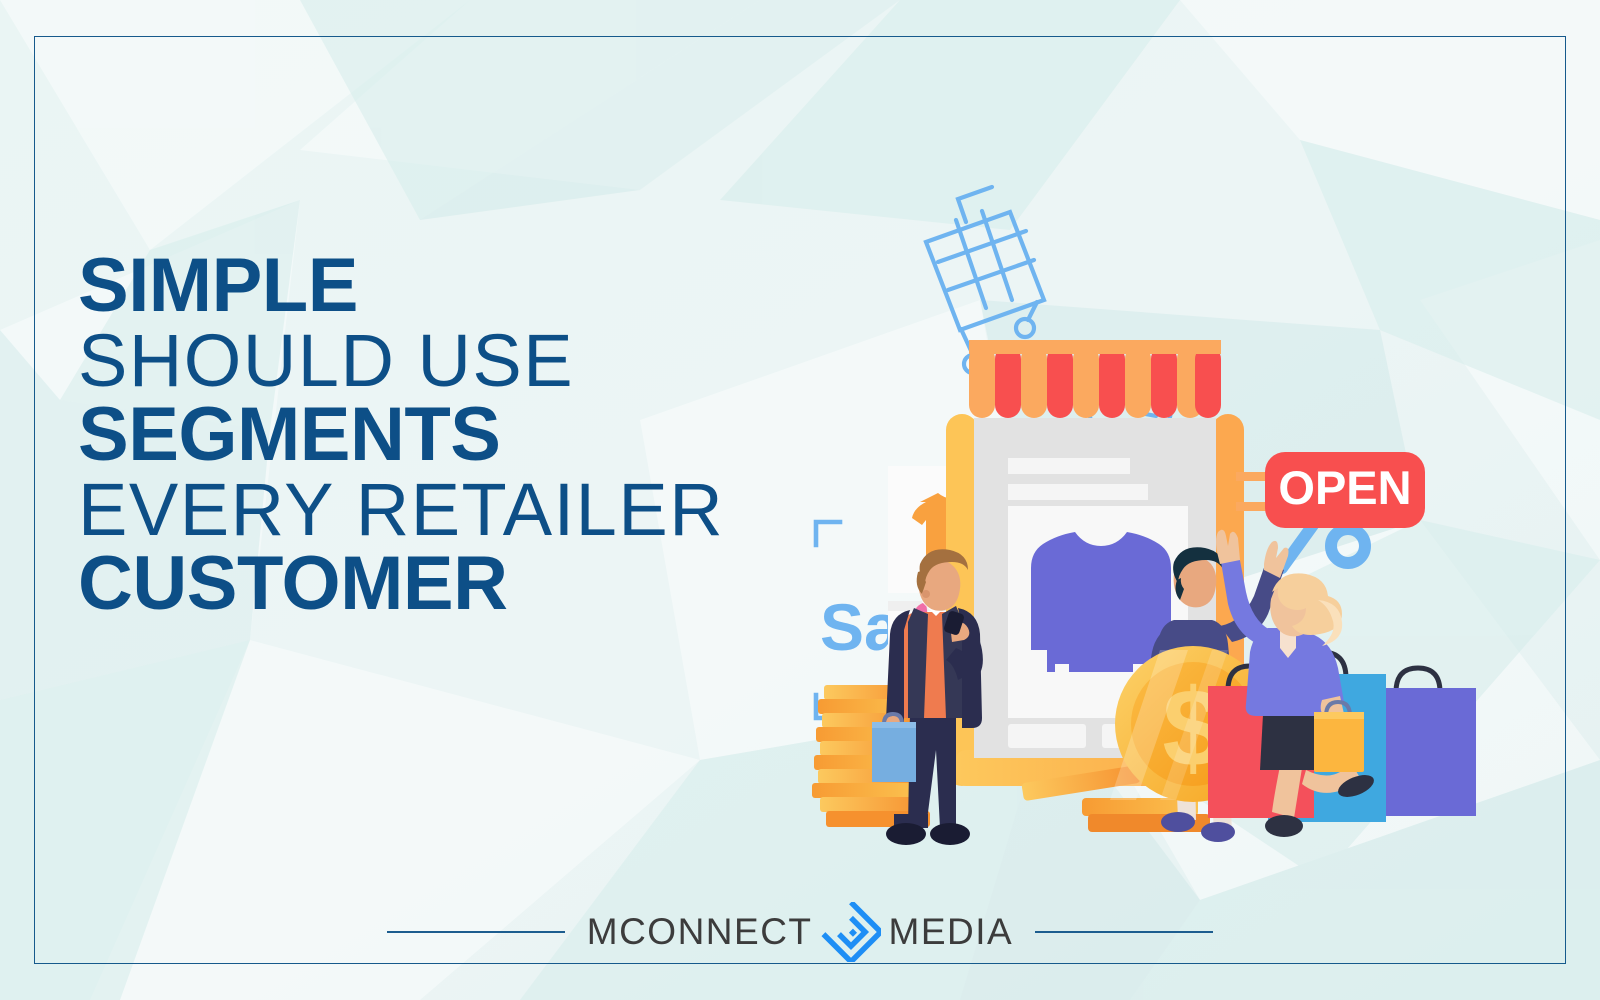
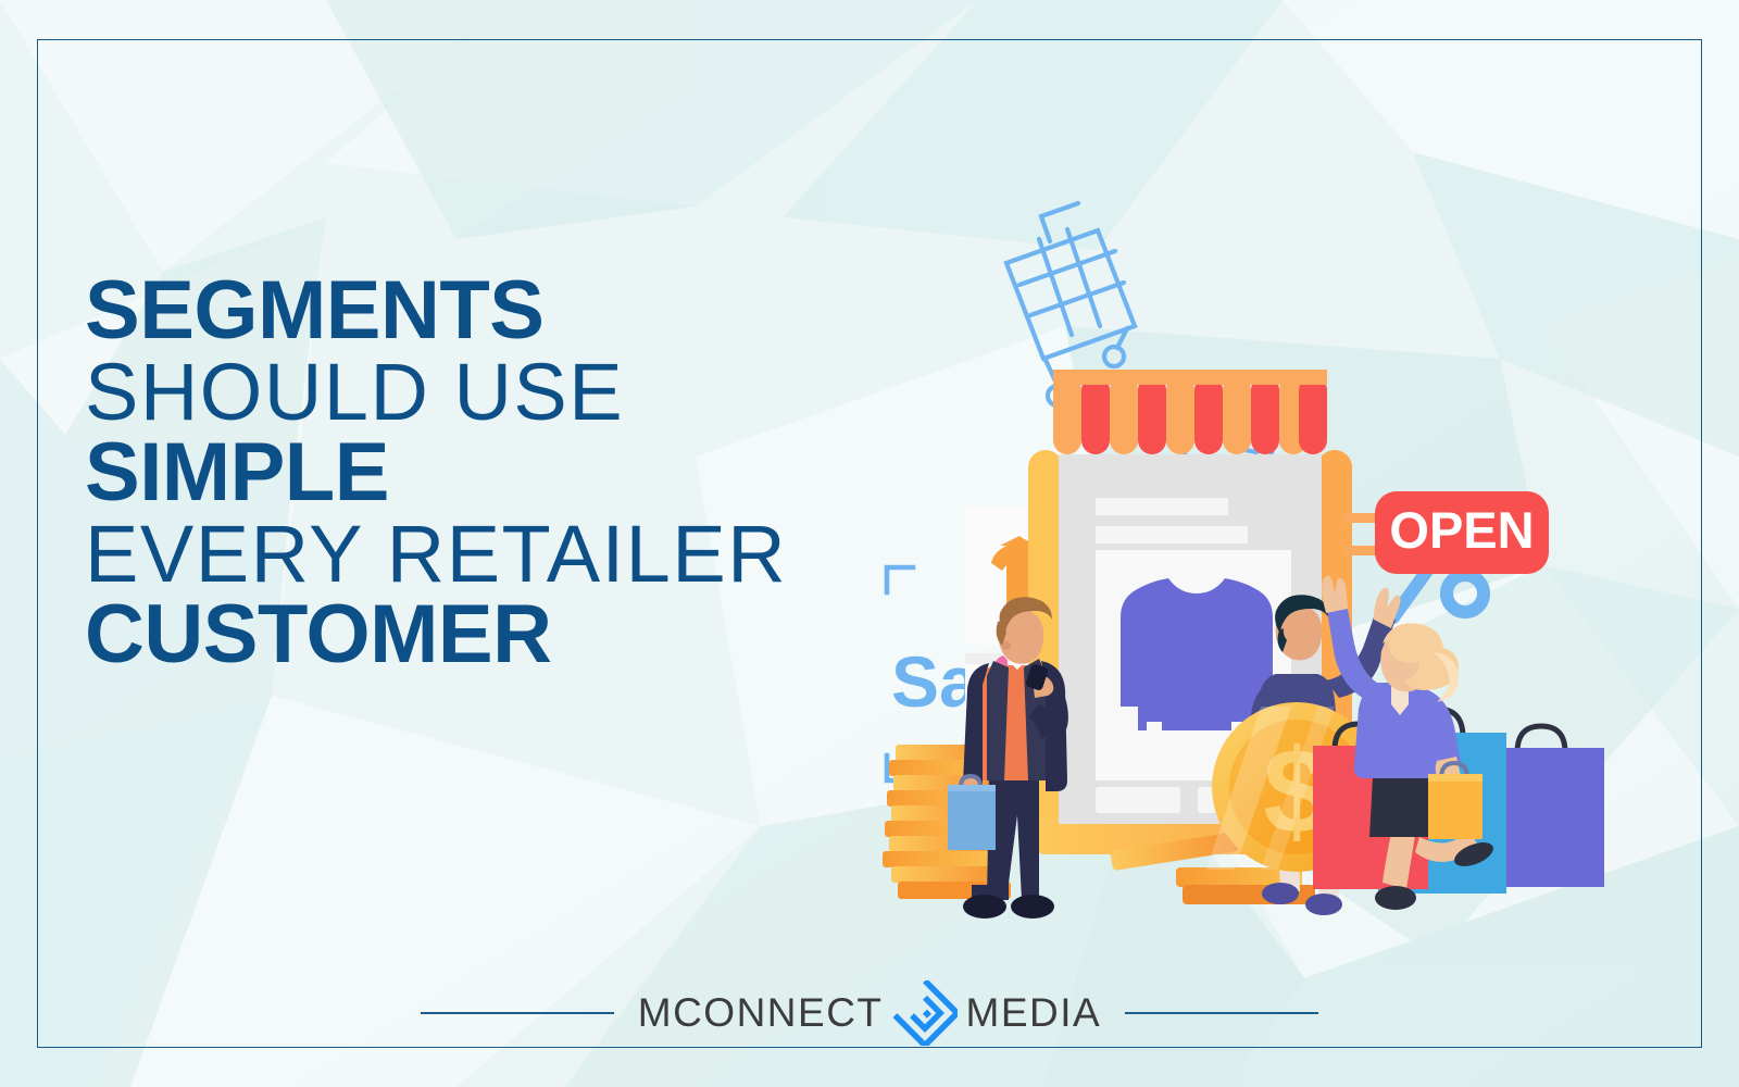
- SIMPLE
+ SEGMENTS
  SHOULD USE
- SEGMENTS
+ SIMPLE
  EVERY RETAILER
  CUSTOMER
  OPEN
  $
  MCONNECT
  MEDIA
